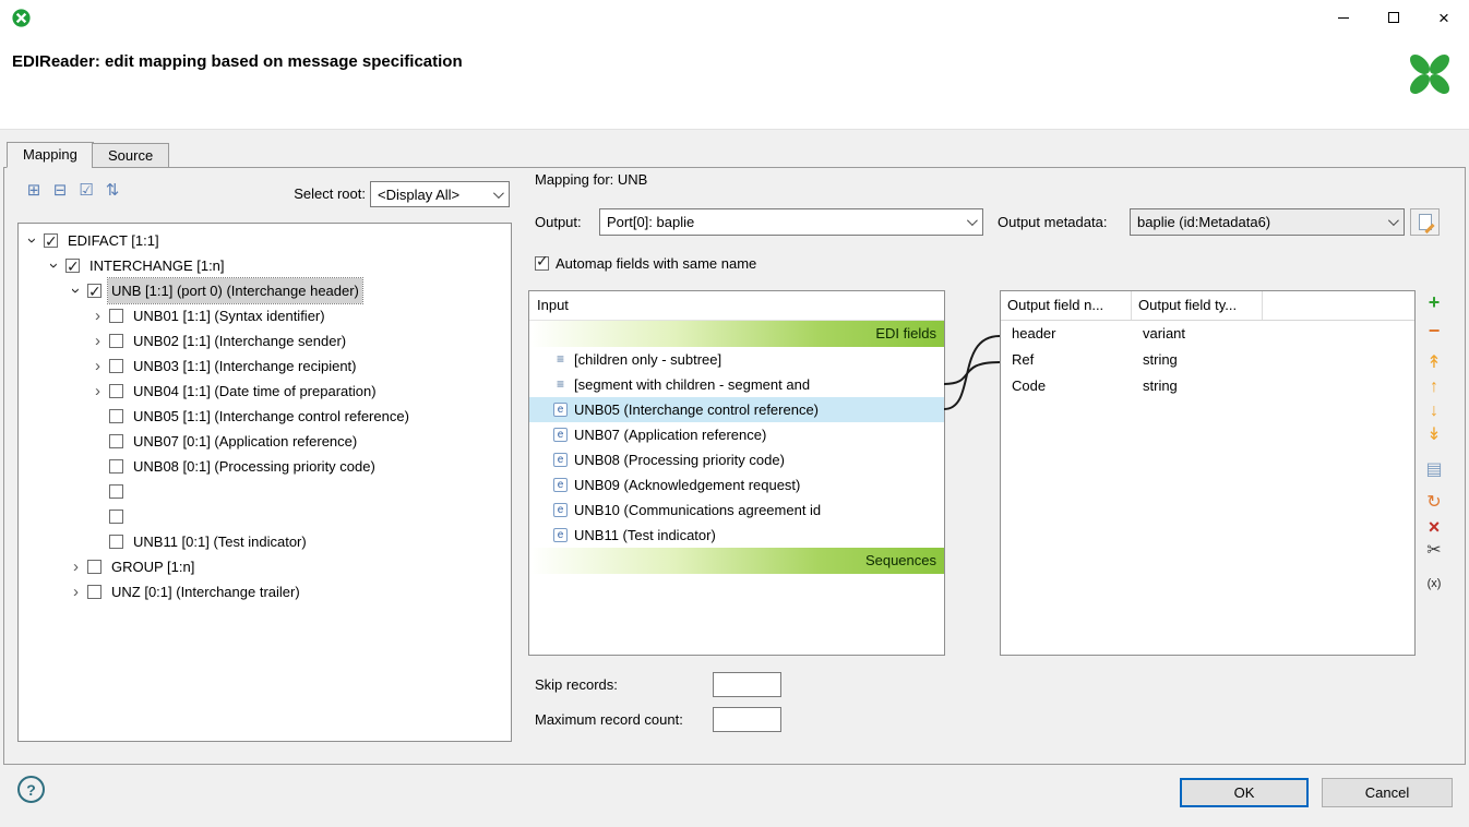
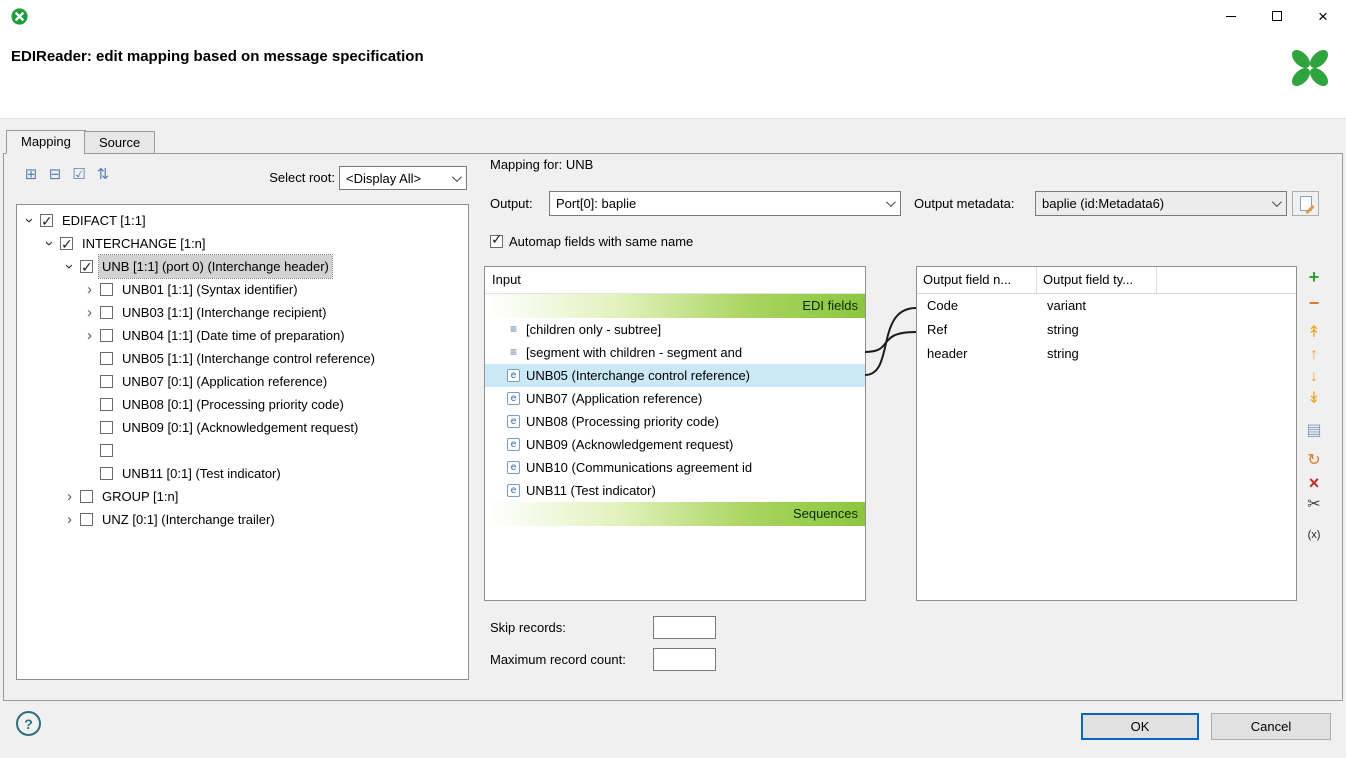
  ×
  EDIReader: edit mapping based on message specification
  Mapping
  Source
  ⊞
  ⊟
  ☑
  ⇅
  Select root:
  <Display All>
  EDIFACT [1:1]
  INTERCHANGE [1:n]
  UNB [1:1] (port 0) (Interchange header)
  UNB01 [1:1] (Syntax identifier)
- UNB02 [1:1] (Interchange sender)
  UNB03 [1:1] (Interchange recipient)
  UNB04 [1:1] (Date time of preparation)
  UNB05 [1:1] (Interchange control reference)
  UNB07 [0:1] (Application reference)
  UNB08 [0:1] (Processing priority code)
+ UNB09 [0:1] (Acknowledgement request)
  UNB11 [0:1] (Test indicator)
  GROUP [1:n]
  UNZ [0:1] (Interchange trailer)
  Mapping for: UNB
  Output:
  Port[0]: baplie
  Output metadata:
  baplie (id:Metadata6)
  Automap fields with same name
  Input
  EDI fields
  ≡
  [children only - subtree]
  ≡
  [segment with children - segment and
  e
  UNB05 (Interchange control reference)
  e
  UNB07 (Application reference)
  e
  UNB08 (Processing priority code)
  e
  UNB09 (Acknowledgement request)
  e
  UNB10 (Communications agreement id
  e
  UNB11 (Test indicator)
  Sequences
  Output field n...
  Output field ty...
- header
+ Code
  variant
  Ref
  string
- Code
+ header
  string
  +
  −
  ↟
  ↑
  ↓
  ↡
  ▤
  ↻
  ×
  ✂
  (x)
  Skip records:
  Maximum record count:
  ?
  OK
  Cancel
